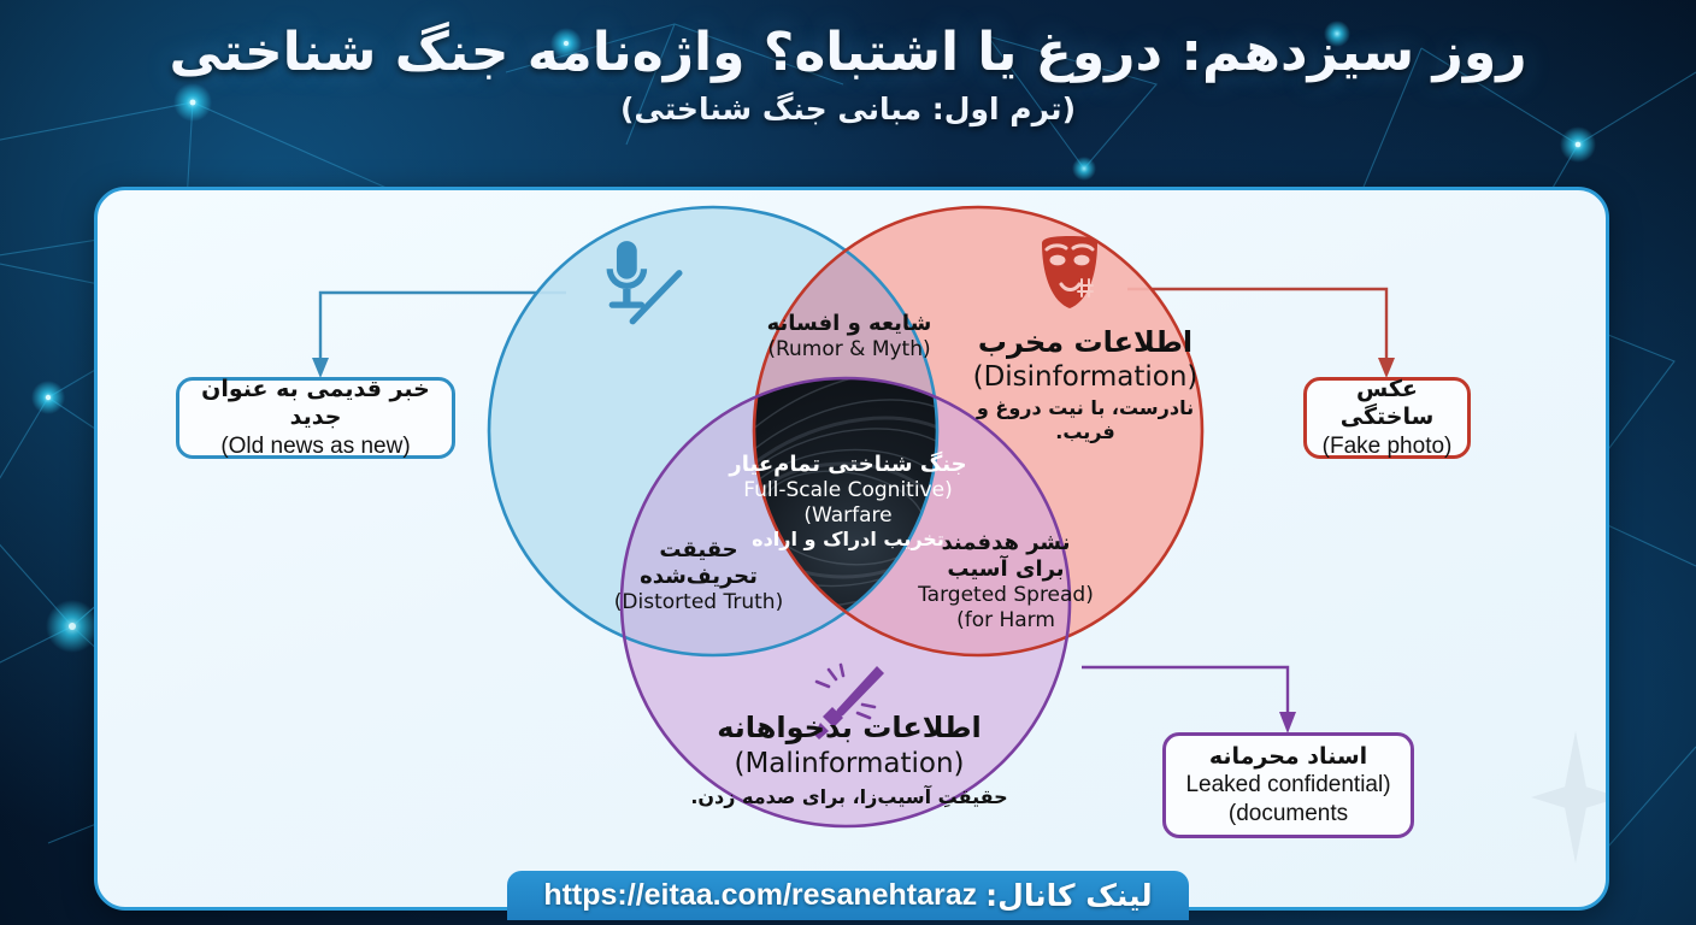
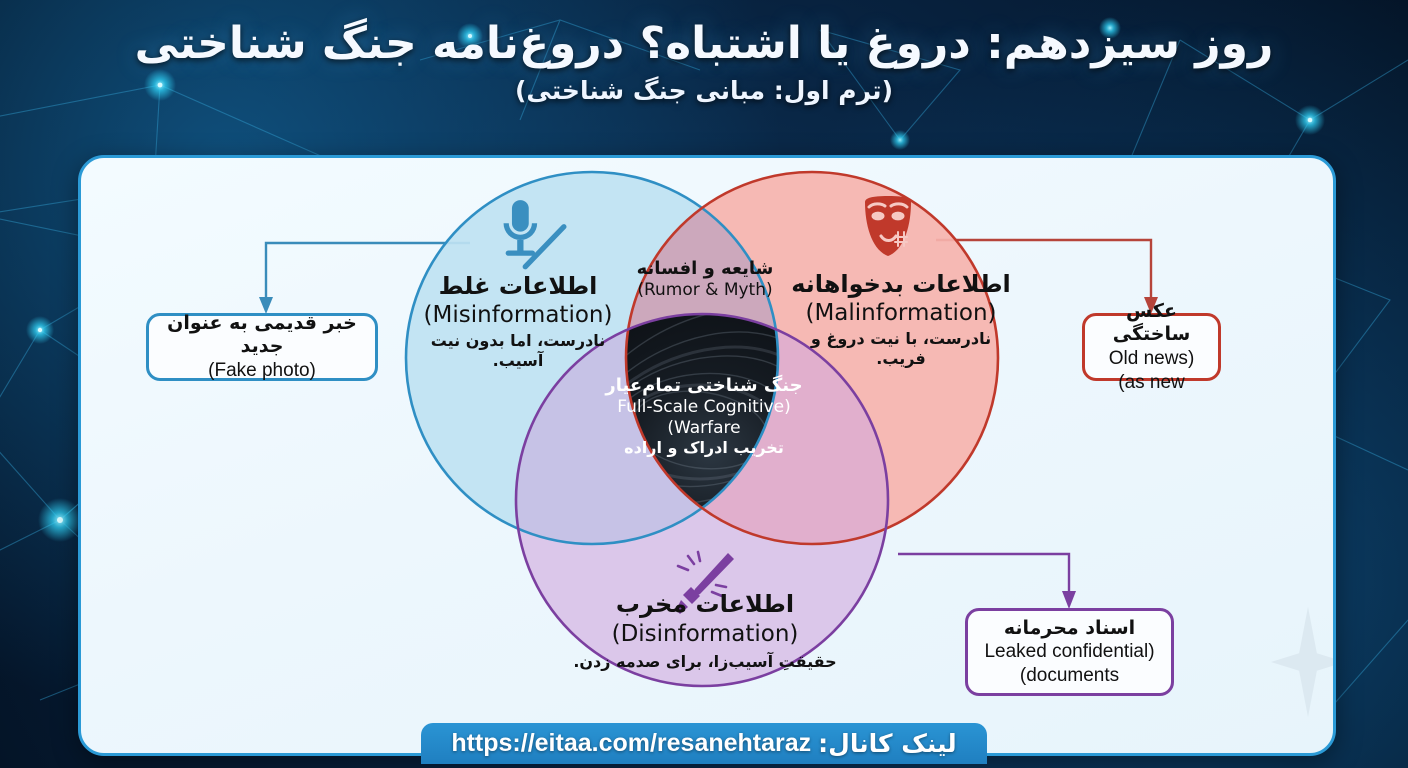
- روز سیزدهم: دروغ یا اشتباه؟ واژه‌نامه جنگ شناختی
+ روز سیزدهم: دروغ یا اشتباه؟ دروغ‌نامه جنگ شناختی
  (ترم اول: مبانی جنگ شناختی)
+ اطلاعات غلط
+ (Misinformation)
+ نادرست، اما بدون نیت آسیب.
- اطلاعات مخرب
+ اطلاعات بدخواهانه
- (Disinformation)
+ (Malinformation)
  نادرست، با نیت دروغ و فریب.
- اطلاعات بدخواهانه
+ اطلاعات مخرب
- (Malinformation)
+ (Disinformation)
  حقیقتِ آسیبزا، برای صدمه زدن.
  شایعه و افسانه
  (Rumor & Myth)
- حقیقت
- تحریف‌شده
- (Distorted Truth)
- نشر هدفمند
- برای آسیب
- (Targeted Spread
- for Harm)
  جنگ شناختی تمام‌عیار
  (Full-Scale Cognitive
  Warfare)
  تخریب ادراک و اراده
  خبر قدیمی به عنوان جدید
- (Old news as new)
+ (Fake photo)
  عکس ساختگی
- (Fake photo)
+ (Old news as new)
  اسناد محرمانه
  (Leaked confidential
  documents)
  لینک کانال:
  https://eitaa.com/resanehtaraz
